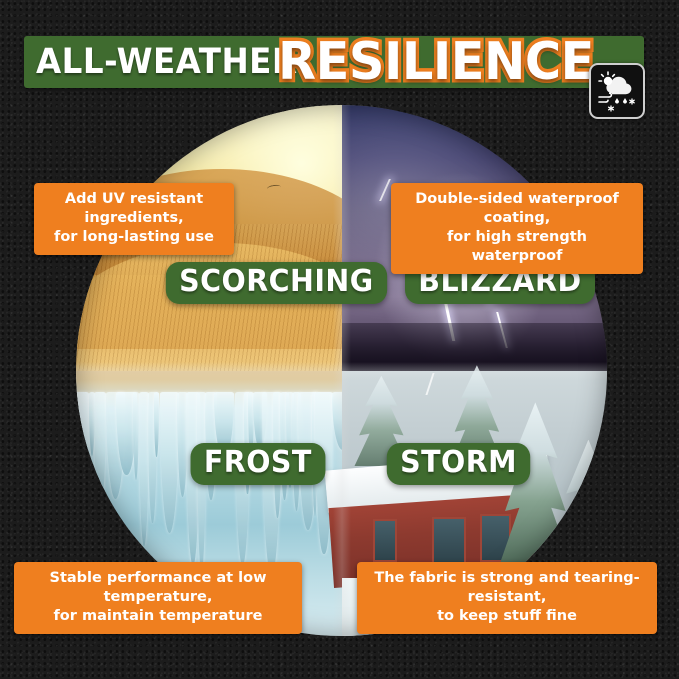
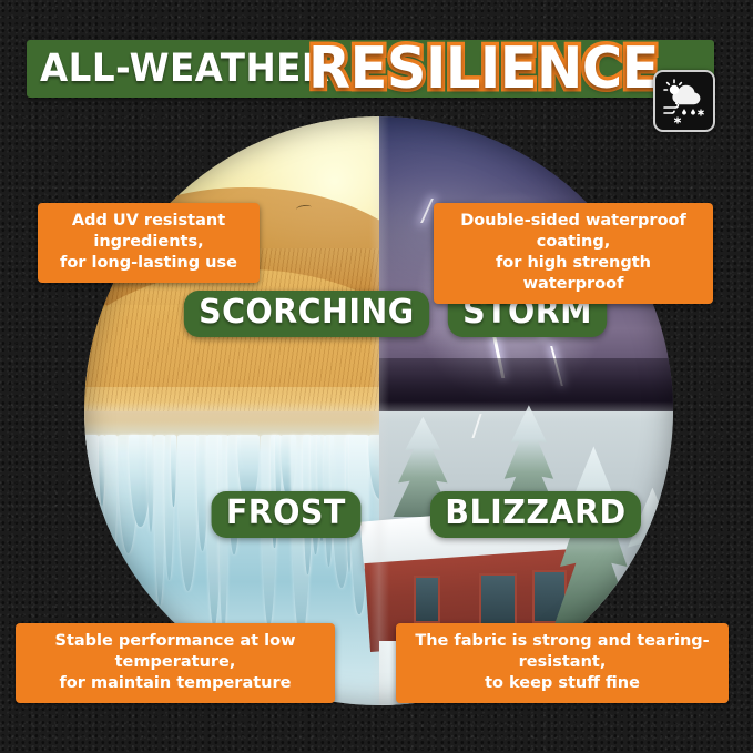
  ALL-WEATHER
  RESILIENCE
  SCORCHING
- BLIZZARD
+ STORM
  FROST
- STORM
+ BLIZZARD
  Add UV resistant ingredients,
  for long-lasting use
  Double-sided waterproof coating,
  for high strength waterproof
  Stable performance at low temperature,
  for maintain temperature
  The fabric is strong and tearing-resistant,
  to keep stuff fine
